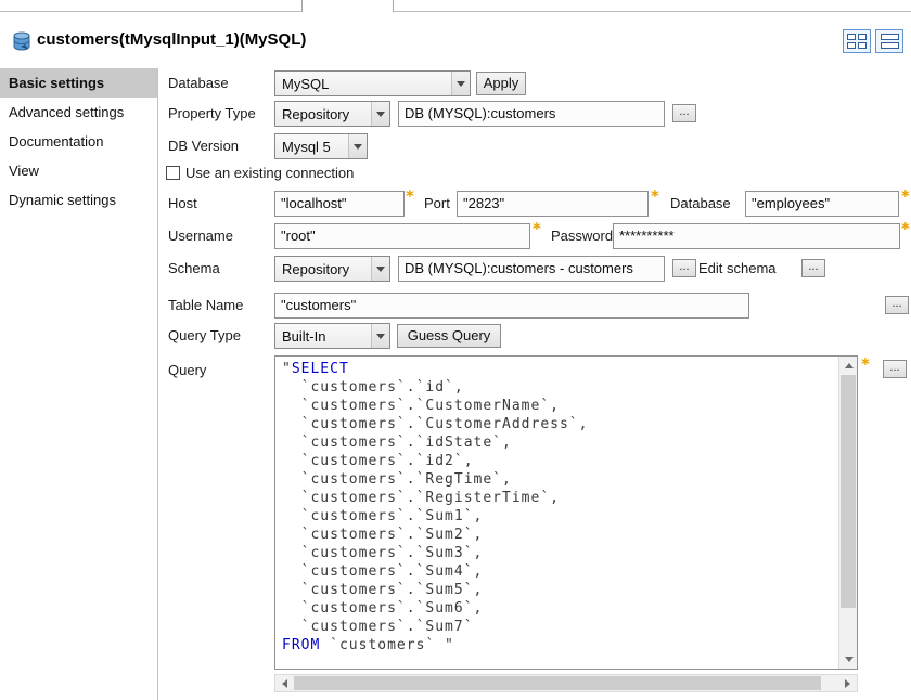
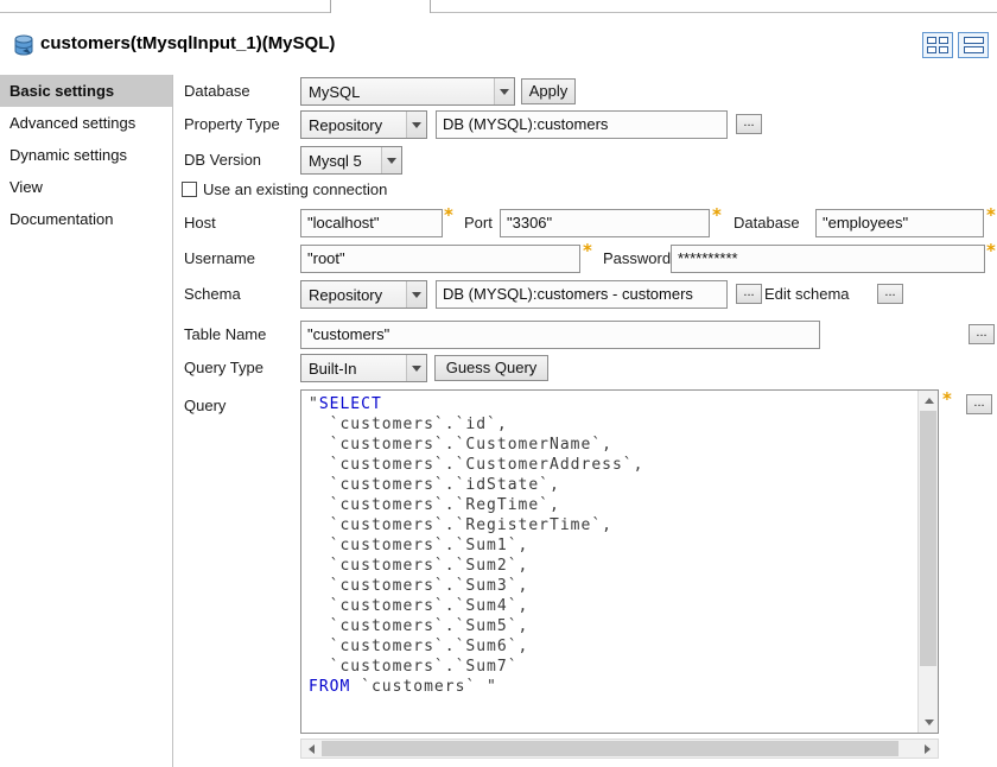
  customers(tMysqlInput_1)(MySQL)
  Basic settings
  Advanced settings
- Documentation
+ Dynamic settings
  View
- Dynamic settings
+ Documentation
  Database
  MySQL
  Apply
  Property Type
  Repository
  DB (MYSQL):customers
  ...
  DB Version
  Mysql 5
  Use an existing connection
  Host
  "localhost"
  *
  Port
- "2823"
+ "3306"
  *
  Database
  "employees"
  *
  Username
  "root"
  *
  Password
  **********
  *
  Schema
  Repository
  DB (MYSQL):customers - customers
  ...
  Edit schema
  ...
  Table Name
  "customers"
  ...
  Query Type
  Built-In
  Guess Query
  Query
  "SELECT
  `customers`.`id`,
  `customers`.`CustomerName`,
  `customers`.`CustomerAddress`,
  `customers`.`idState`,
- `customers`.`id2`,
  `customers`.`RegTime`,
  `customers`.`RegisterTime`,
  `customers`.`Sum1`,
  `customers`.`Sum2`,
  `customers`.`Sum3`,
  `customers`.`Sum4`,
  `customers`.`Sum5`,
  `customers`.`Sum6`,
  `customers`.`Sum7`
  FROM `customers` "
  *
  ...
